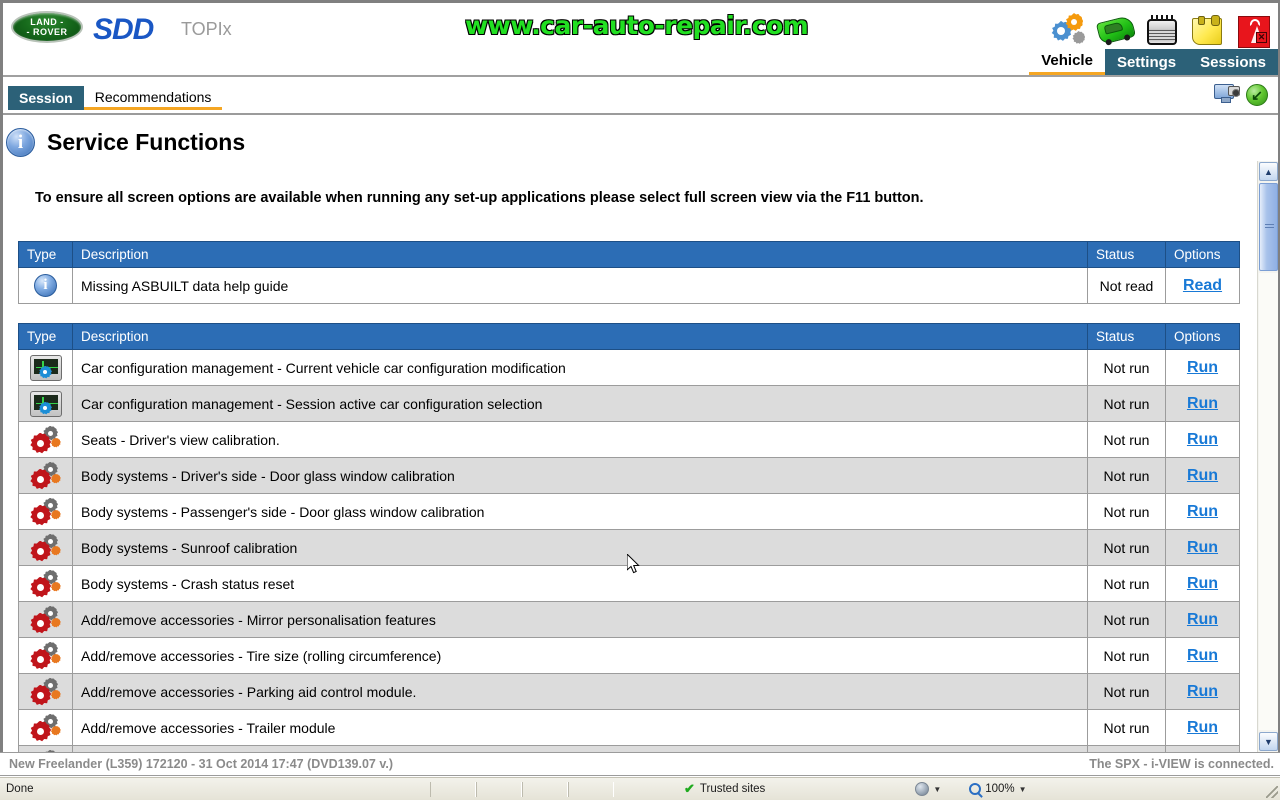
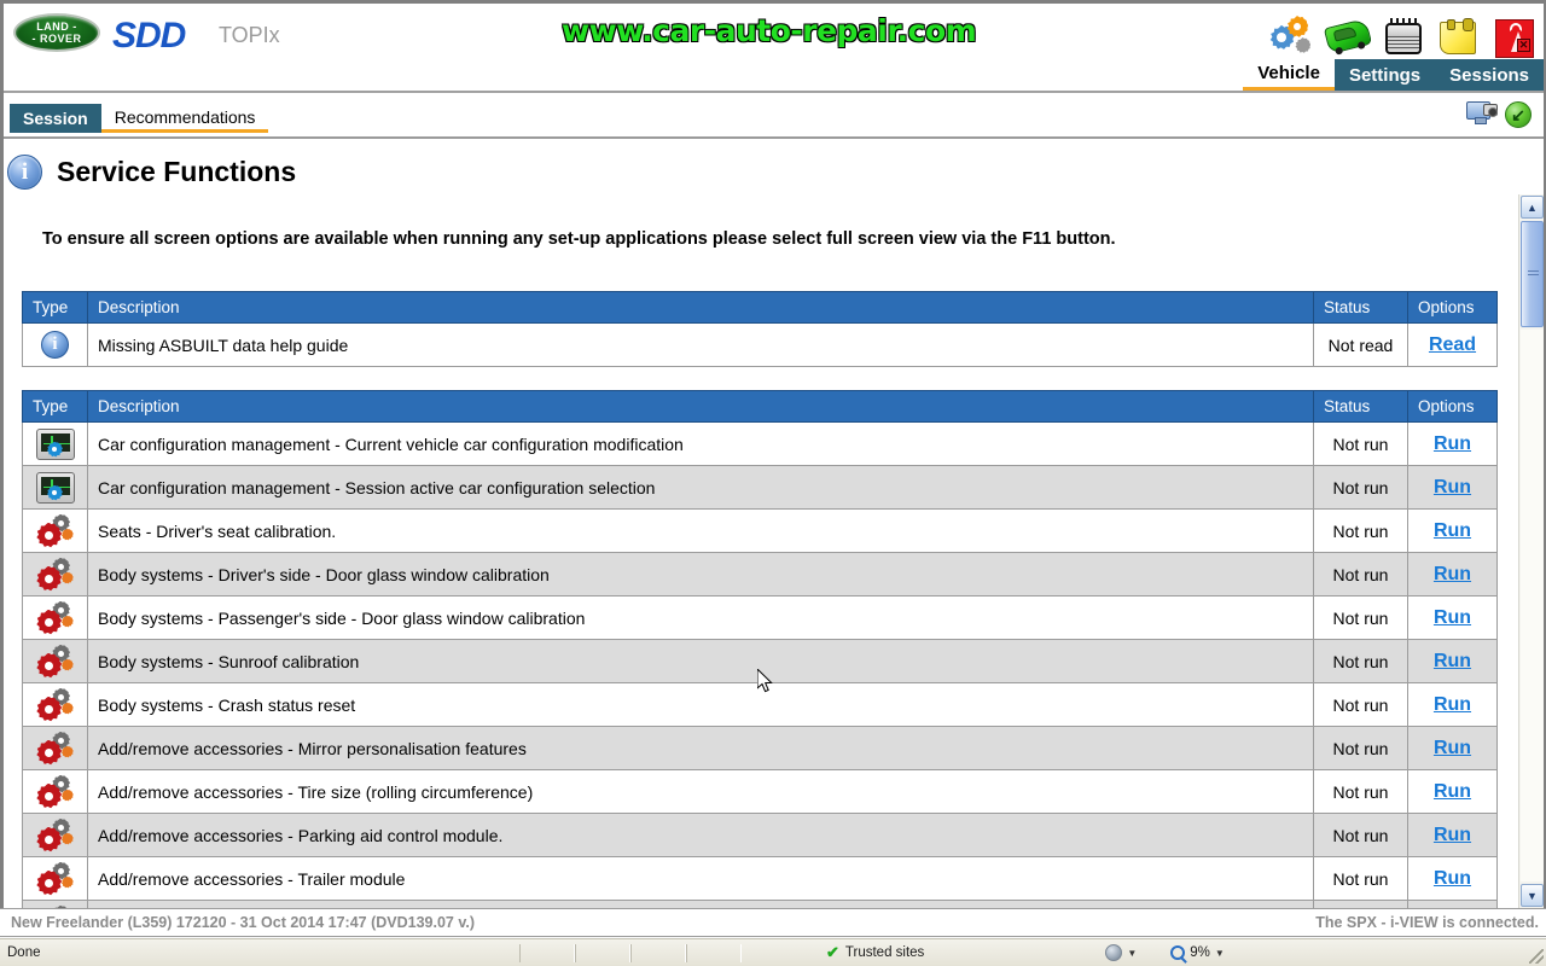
  LAND -
  - ROVER
  SDD
  TOPIx
  www.car-auto-repair.com
  ✕
  Vehicle
  Settings
  Sessions
  Session
  Recommendations
  i
  Service Functions
  To ensure all screen options are available when running any set-up applications please select full screen view via the F11 button.
  Type	Description	Status	Options
  i	Missing ASBUILT data help guide	Not read	Read
  Type	Description	Status	Options
  	Car configuration management - Current vehicle car configuration modification	Not run	Run
  	Car configuration management - Session active car configuration selection	Not run	Run
- 	Seats - Driver's view calibration.	Not run	Run
+ 	Seats - Driver's seat calibration.	Not run	Run
  	Body systems - Driver's side - Door glass window calibration	Not run	Run
  	Body systems - Passenger's side - Door glass window calibration	Not run	Run
  	Body systems - Sunroof calibration	Not run	Run
  	Body systems - Crash status reset	Not run	Run
  	Add/remove accessories - Mirror personalisation features	Not run	Run
  	Add/remove accessories - Tire size (rolling circumference)	Not run	Run
  	Add/remove accessories - Parking aid control module.	Not run	Run
  	Add/remove accessories - Trailer module	Not run	Run
  ▲
  ▼
  New Freelander (L359) 172120 - 31 Oct 2014 17:47 (DVD139.07 v.)
  The SPX - i-VIEW is connected.
  Done
  ✔
  Trusted sites
  ▼
- 100%
+ 9%
  ▼
